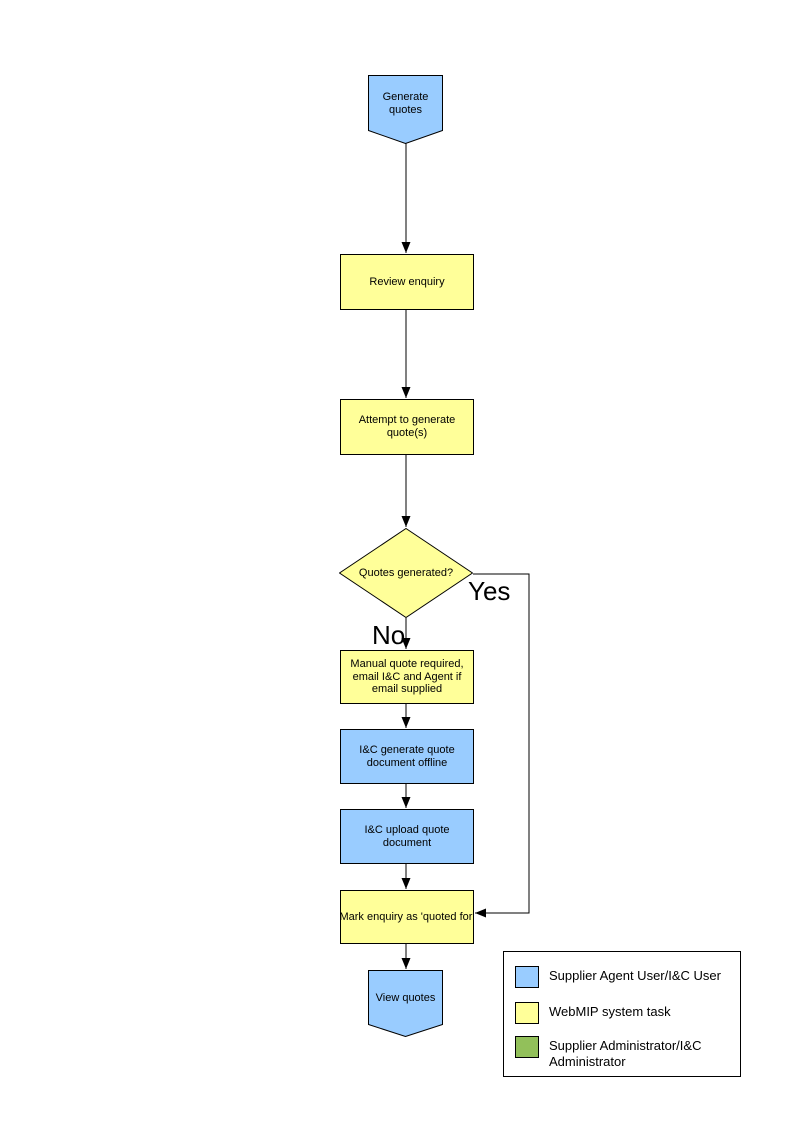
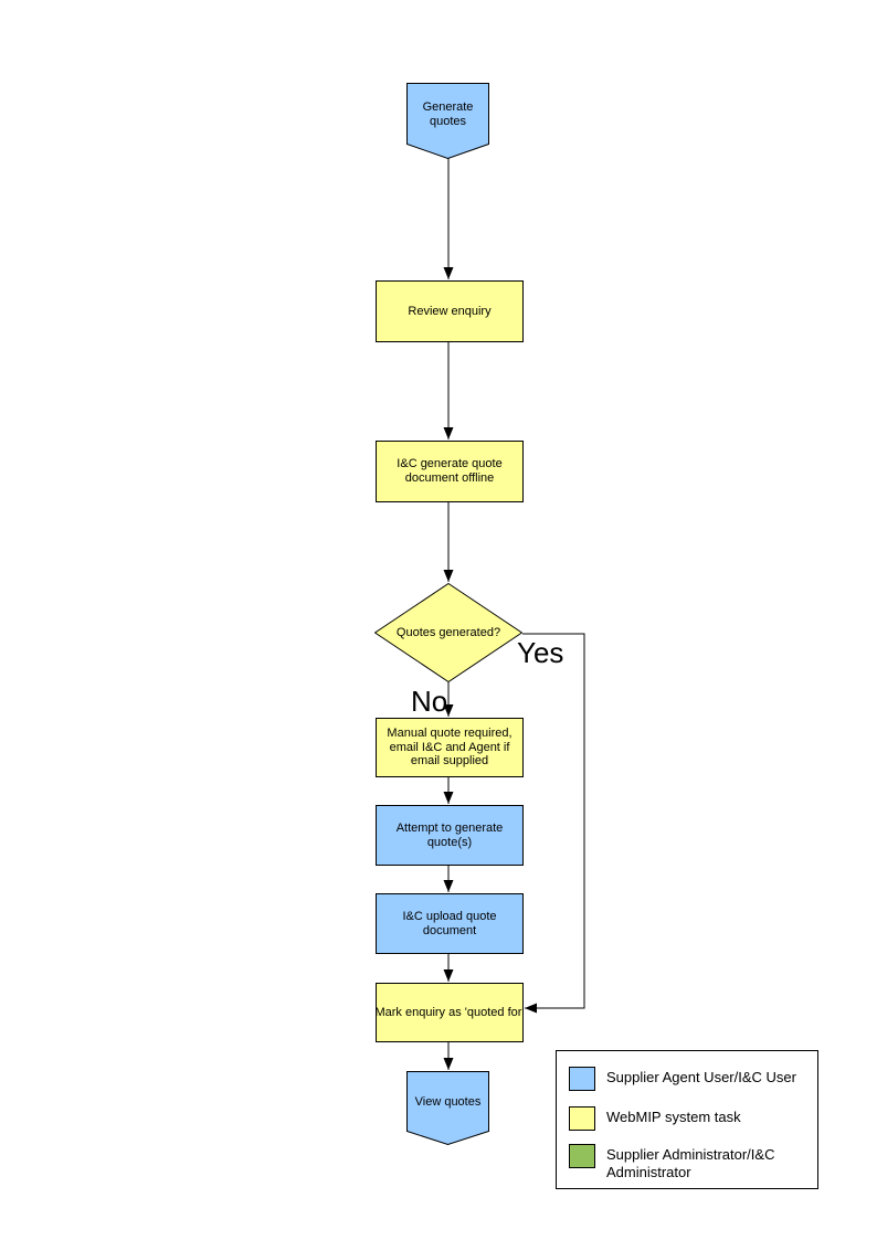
  Generate quotes
  Review enquiry
- Attempt to generate quote(s)
+ I&C generate quote document offline
  Quotes generated?
  Yes
  No
  Manual quote required, email I&C and Agent if email supplied
- I&C generate quote document offline
+ Attempt to generate quote(s)
  I&C upload quote document
  Mark enquiry as 'quoted for'
  View quotes
  Supplier Agent User/I&C User
  WebMIP system task
  Supplier Administrator/I&C Administrator
